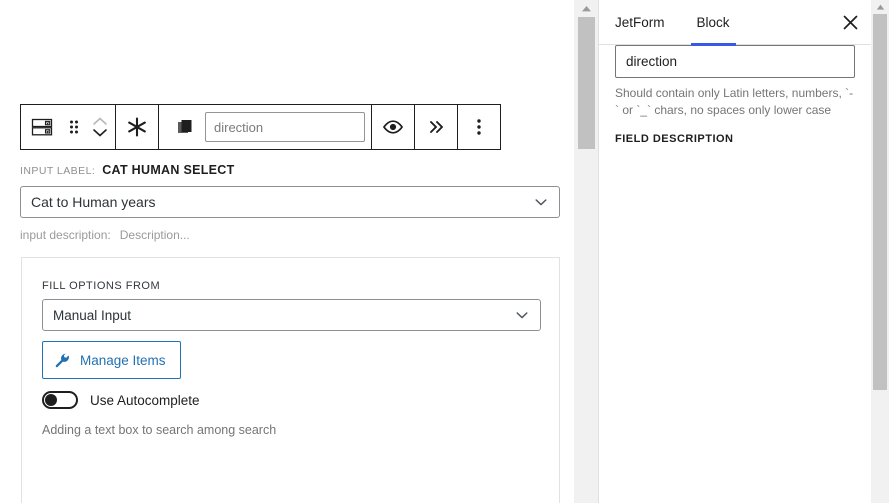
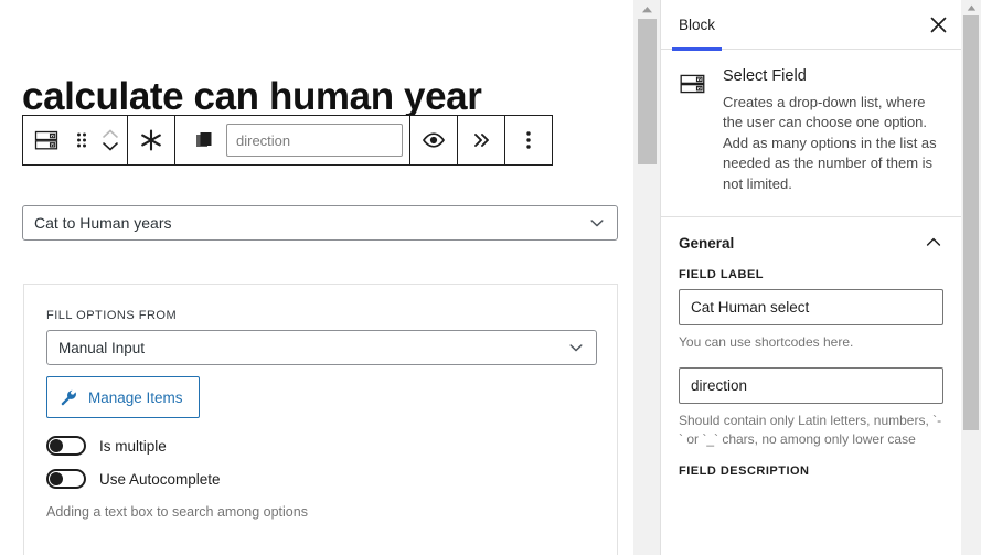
+ calculate can human year
  direction
- INPUT LABEL:
- CAT HUMAN SELECT
  Cat to Human years
- input description:
- Description...
  FILL OPTIONS FROM
  Manual Input
  Manage Items
+ Is multiple
  Use Autocomplete
- Adding a text box to search among search
+ Adding a text box to search among options
- JetForm
  Block
+ Select Field
+ Creates a drop-down list, where the user can choose one option. Add as many options in the list as needed as the number of them is not limited.
+ General
+ FIELD LABEL
+ Cat Human select
+ You can use shortcodes here.
  direction
- Should contain only Latin letters, numbers, `-` or `_` chars, no spaces only lower case
+ Should contain only Latin letters, numbers, `-` or `_` chars, no among only lower case
  FIELD DESCRIPTION
